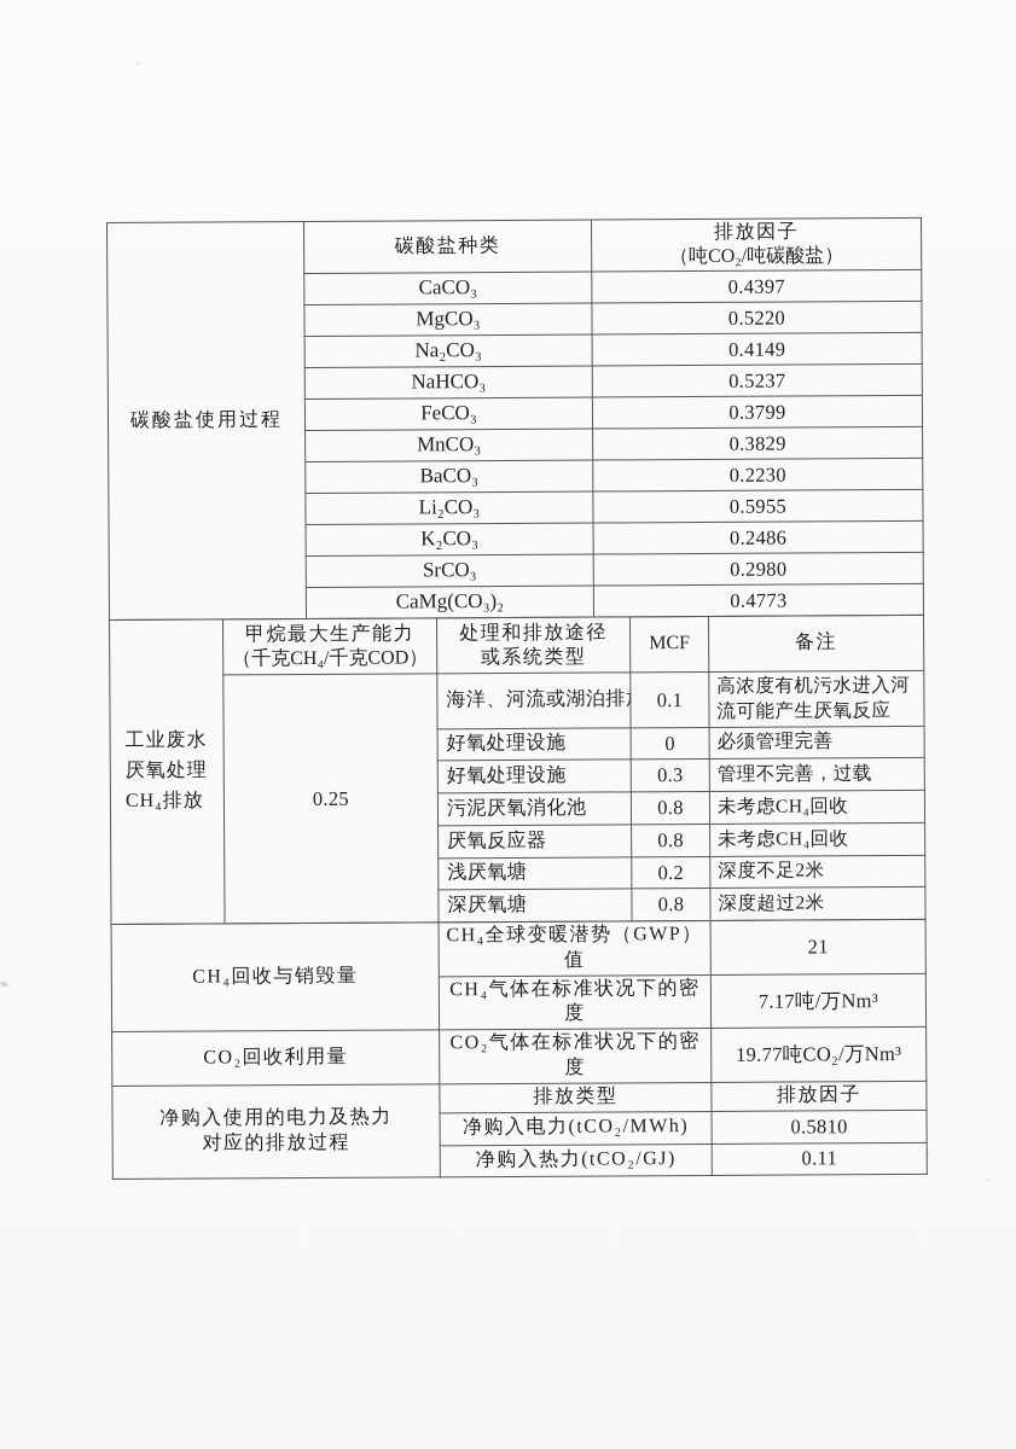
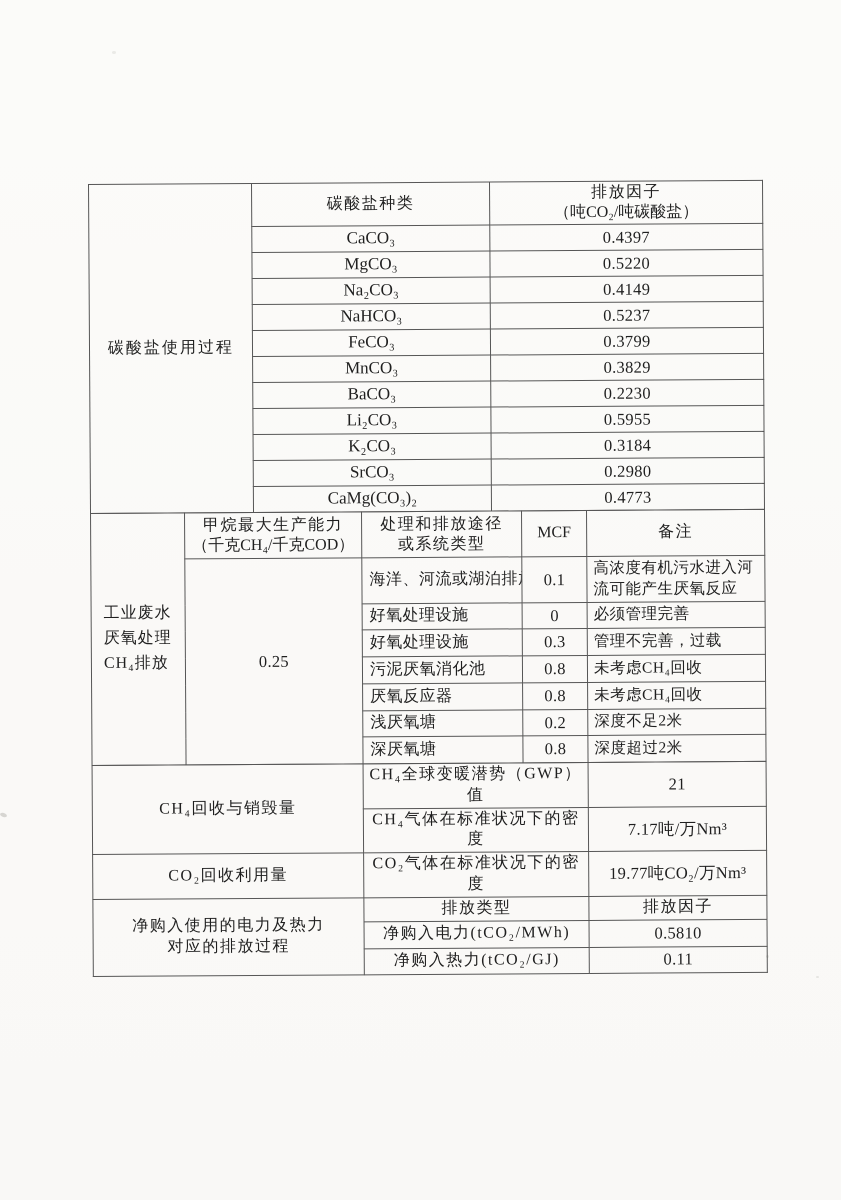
  碳酸盐使用过程	碳酸盐种类	排放因子 （吨CO₂/吨碳酸盐）
  CaCO₃	0.4397
  MgCO₃	0.5220
  Na₂CO₃	0.4149
  NaHCO₃	0.5237
  FeCO₃	0.3799
  MnCO₃	0.3829
  BaCO₃	0.2230
  Li₂CO₃	0.5955
- K₂CO₃	0.2486
+ K₂CO₃	0.3184
  SrCO₃	0.2980
  CaMg(CO₃)₂	0.4773
  工业废水 厌氧处理 CH₄排放	甲烷最大生产能力 （千克CH₄/千克COD）	处理和排放途径 或系统类型	MCF	备注
  0.25	海洋、河流或湖泊排	0.1	高浓度有机污水进入河流可能产生厌氧反应
  好氧处理设施	0	必须管理完善
  好氧处理设施	0.3	管理不完善，过载
  污泥厌氧消化池	0.8	未考虑CH₄回收
  厌氧反应器	0.8	未考虑CH₄回收
  浅厌氧塘	0.2	深度不足2米
  深厌氧塘	0.8	深度超过2米
  CH₄回收与销毁量	CH₄全球变暖潜势（GWP）值	21
  CH₄气体在标准状况下的密度	7.17吨/万Nm³
  CO₂回收利用量	CO₂气体在标准状况下的密度	19.77吨CO₂/万Nm³
  净购入使用的电力及热力 对应的排放过程	排放类型	排放因子
  净购入电力(tCO₂/MWh)	0.5810
  净购入热力(tCO₂/GJ)	0.11
